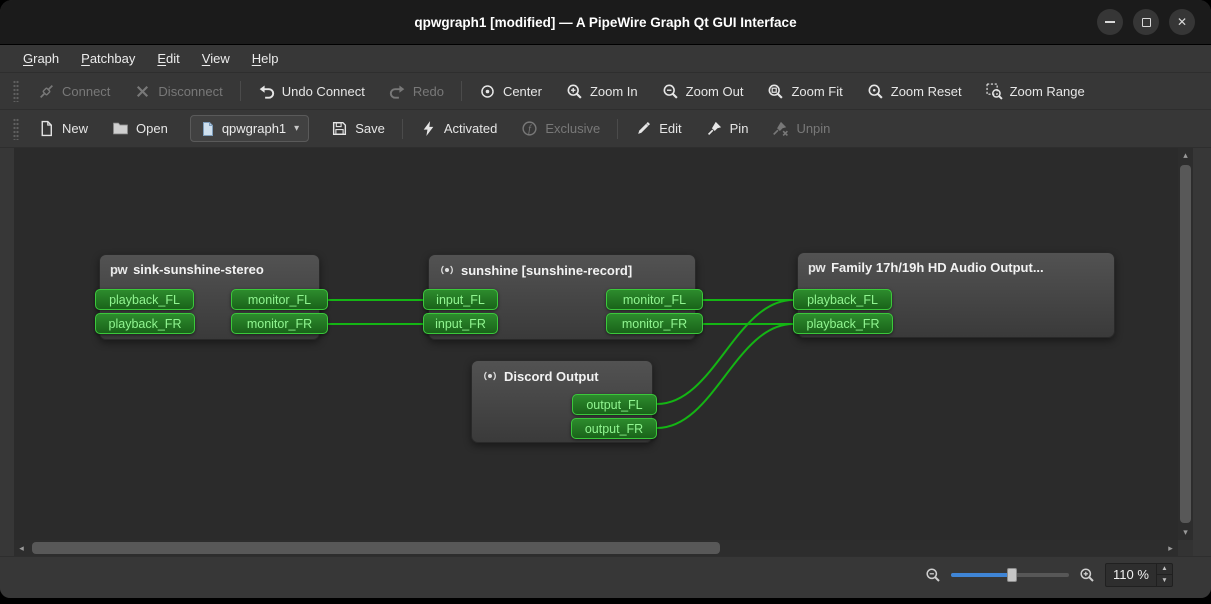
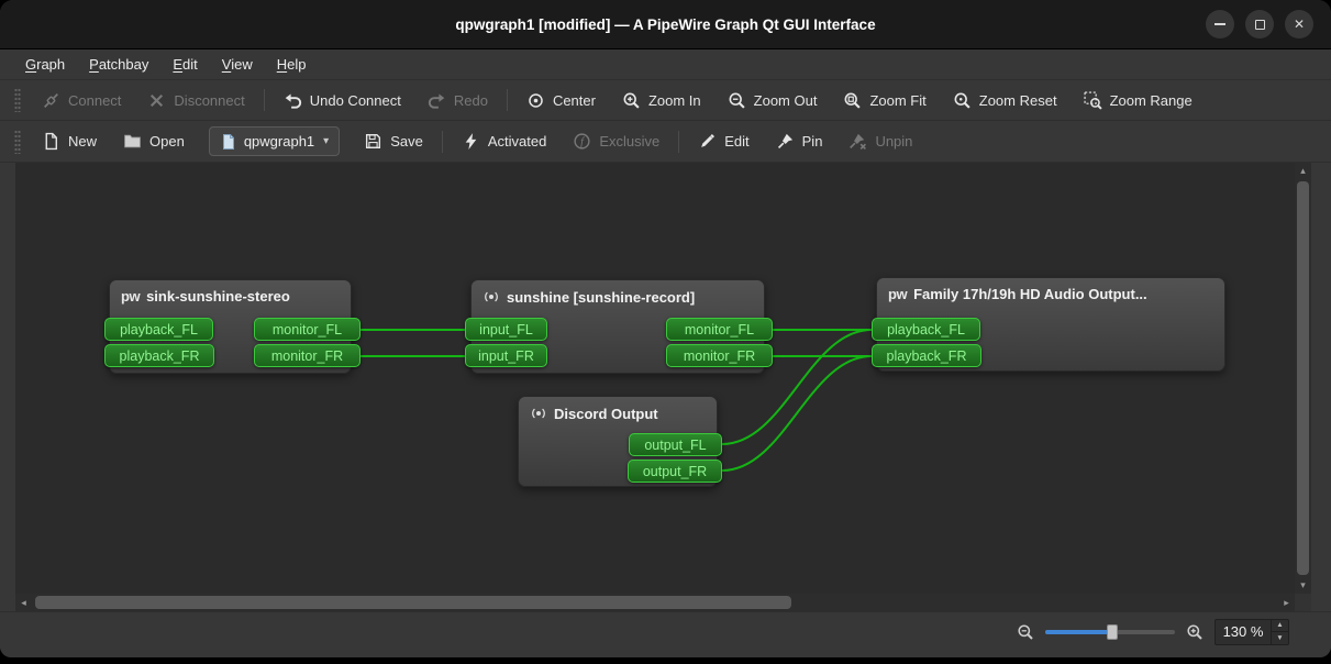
  qpwgraph1 [modified] — A PipeWire Graph Qt GUI Interface
  ✕
  Graph
  Patchbay
  Edit
  View
  Help
  Connect
  Disconnect
  Undo Connect
  Redo
  Center
  Zoom In
  Zoom Out
  Zoom Fit
  Zoom Reset
  Zoom Range
  New
  Open
  qpwgraph1
  ▾
  Save
  Activated
  f
  Exclusive
  Edit
  Pin
  Unpin
  pw
  sink-sunshine-stereo
  sunshine [sunshine-record]
  pw
  Family 17h/19h HD Audio Output...
  Discord Output
  playback_FL
  playback_FR
  monitor_FL
  monitor_FR
  input_FL
  input_FR
  monitor_FL
  monitor_FR
  playback_FL
  playback_FR
  output_FL
  output_FR
  ▴
  ▾
  ◂
  ▸
- 110 %
+ 130 %
